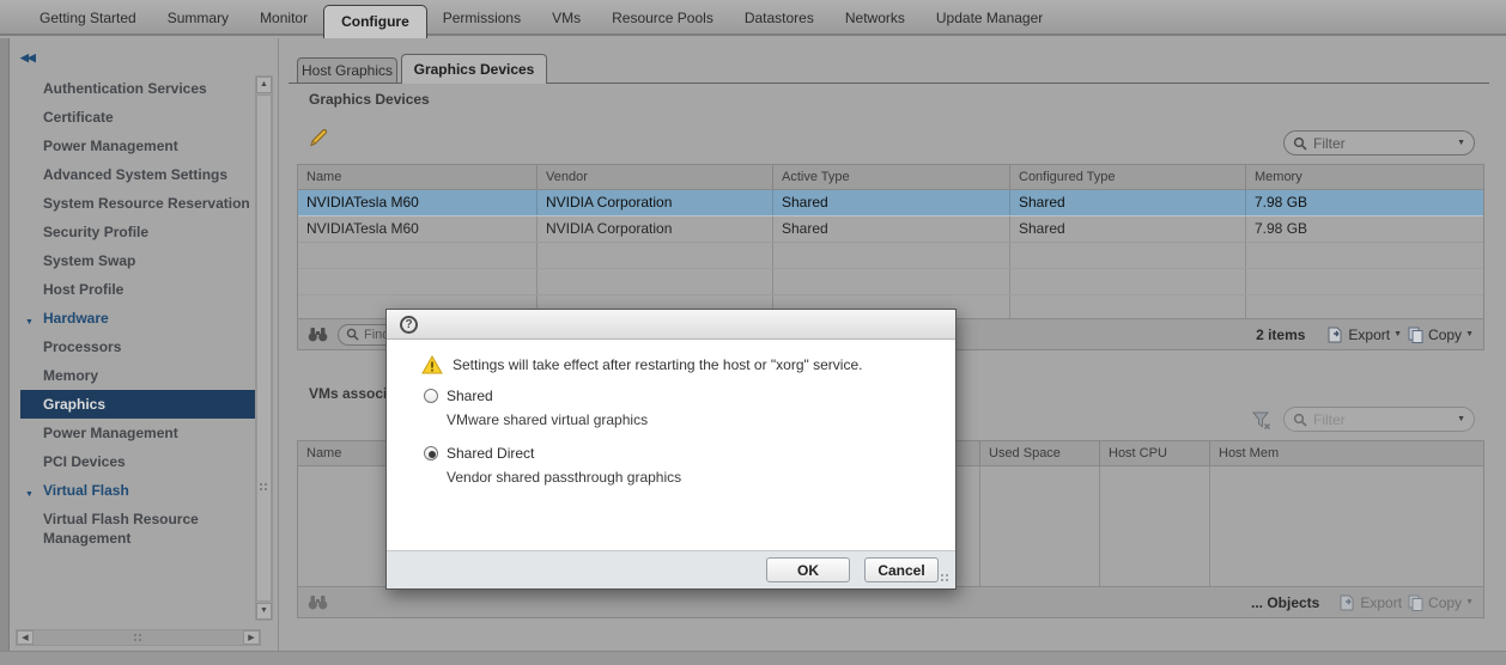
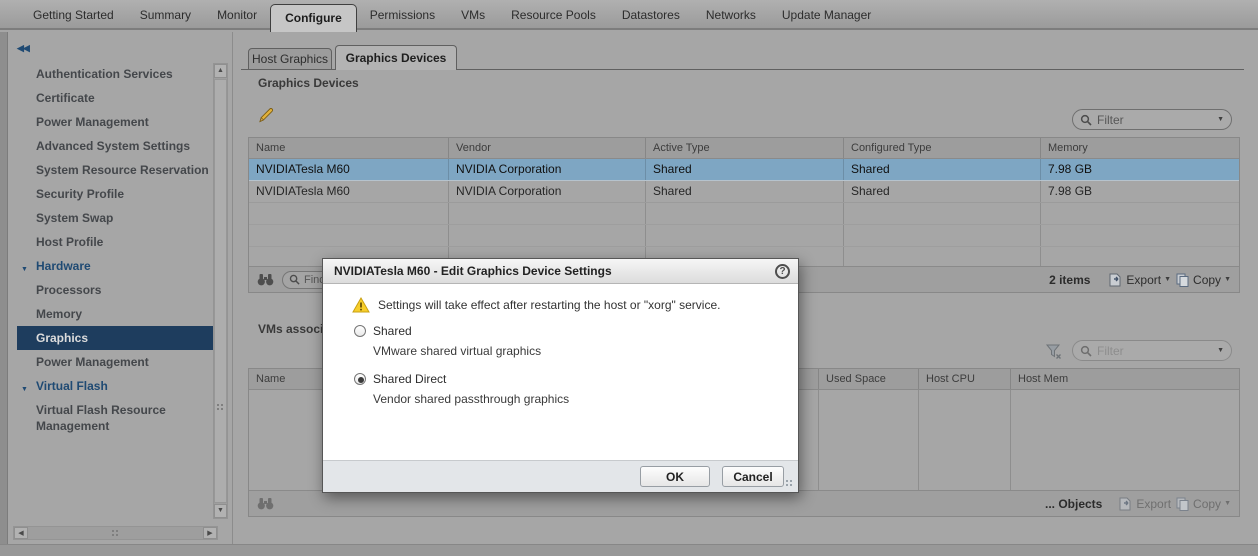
  Getting Started
  Summary
  Monitor
  Configure
  Permissions
  VMs
  Resource Pools
  Datastores
  Networks
  Update Manager
  ◀◀
  Authentication Services
  Certificate
  Power Management
  Advanced System Settings
  System Resource Reservation
  Security Profile
  System Swap
  Host Profile
  Hardware
  Processors
  Memory
  Graphics
  Power Management
- PCI Devices
  Virtual Flash
  Virtual Flash Resource Management
  Host Graphics
  Graphics Devices
  Graphics Devices
  Filter
  Name
  Vendor
  Active Type
  Configured Type
  Memory
  NVIDIATesla M60
  NVIDIA Corporation
  Shared
  Shared
  7.98 GB
  NVIDIATesla M60
  NVIDIA Corporation
  Shared
  Shared
  7.98 GB
  Fin
  2 items
  Export
  Copy
  Filter
  Name
  Used Space
  Host CPU
  Host Mem
  ... Objects
  Export
  Copy
+ NVIDIATesla M60 - Edit Graphics Device Settings
  ?
  Settings will take effect after restarting the host or "xorg" service.
  Shared
  VMware shared virtual graphics
  Shared Direct
  Vendor shared passthrough graphics
  OK
  Cancel
